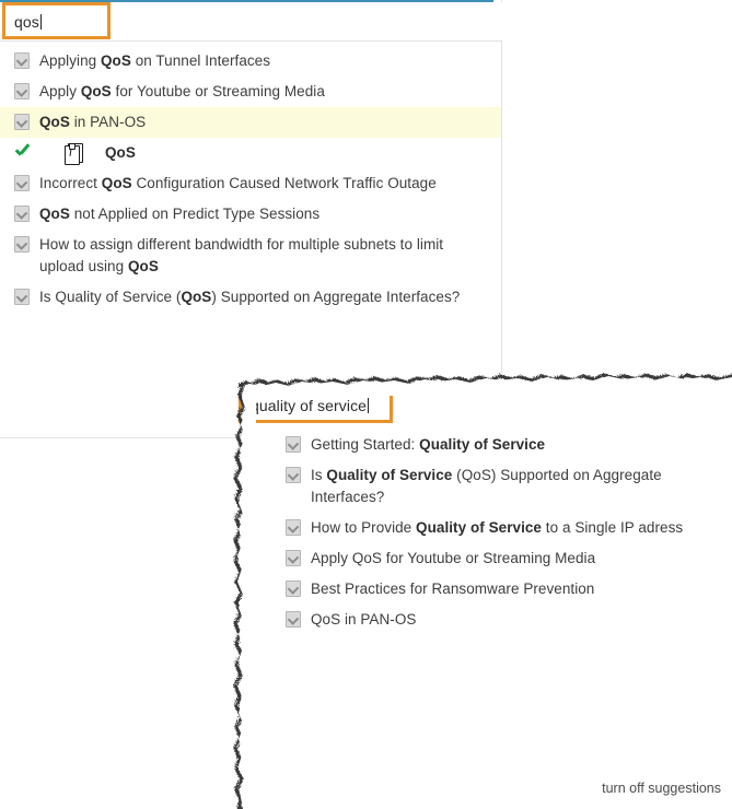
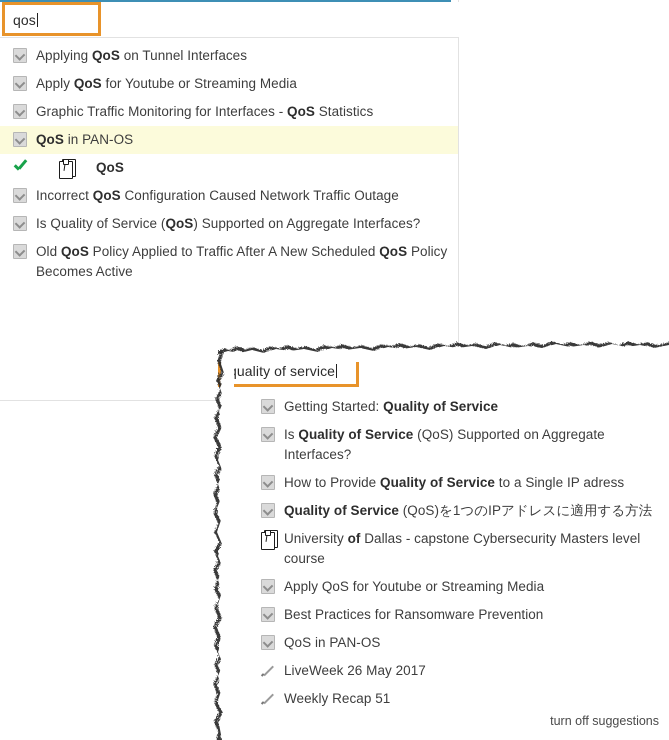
  qos
  Applying QoS on Tunnel Interfaces
  Apply QoS for Youtube or Streaming Media
+ Graphic Traffic Monitoring for Interfaces - QoS Statistics
  QoS in PAN-OS
  QoS
  Incorrect QoS Configuration Caused Network Traffic Outage
- QoS not Applied on Predict Type Sessions
- How to assign different bandwidth for multiple subnets to limit upload using QoS
  Is Quality of Service (QoS) Supported on Aggregate Interfaces?
+ Old QoS Policy Applied to Traffic After A New Scheduled QoS Policy Becomes Active
  uality of service
  Getting Started: Quality of Service
  Is Quality of Service (QoS) Supported on Aggregate Interfaces?
  How to Provide Quality of Service to a Single IP adress
+ Quality of Service (QoS)を1つのIPアドレスに適用する方法
+ University of Dallas - capstone Cybersecurity Masters level course
  Apply QoS for Youtube or Streaming Media
  Best Practices for Ransomware Prevention
  QoS in PAN-OS
+ LiveWeek 26 May 2017
+ Weekly Recap 51
  turn off suggestions
